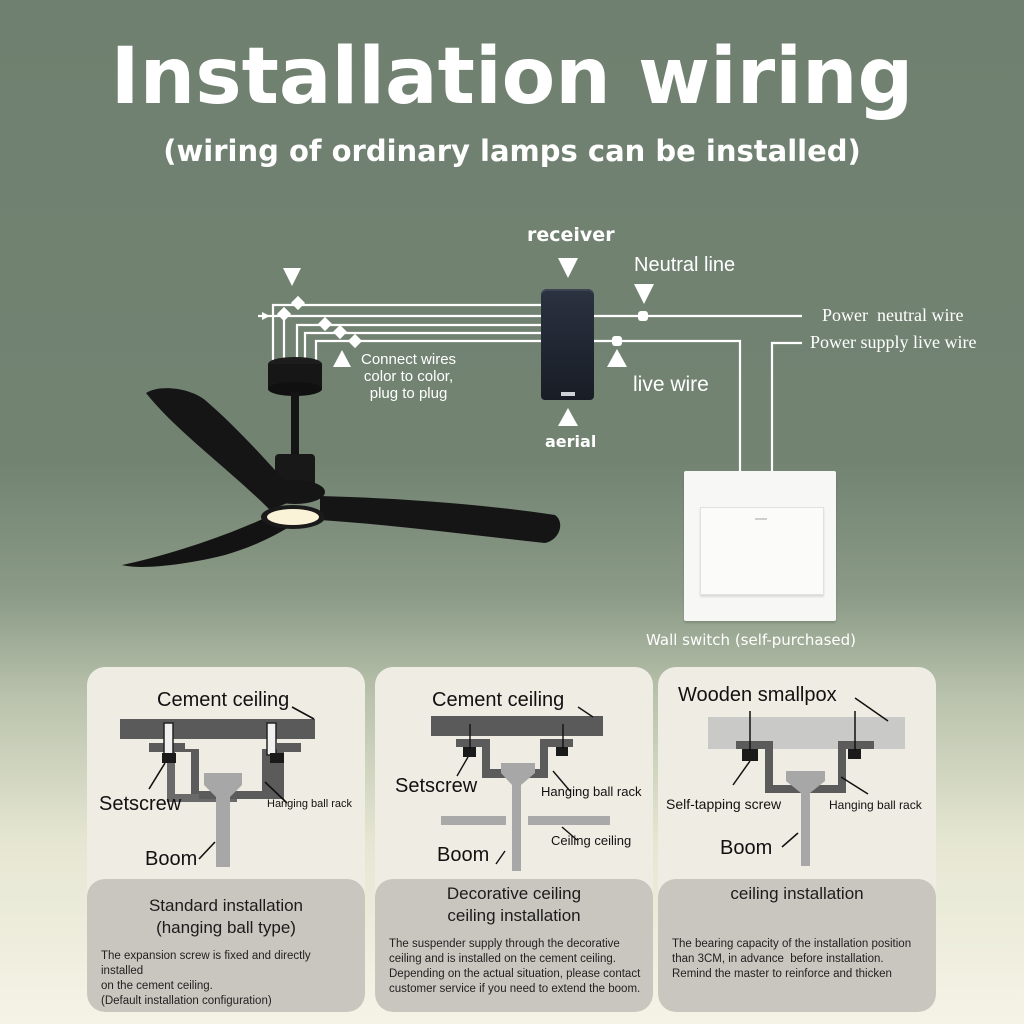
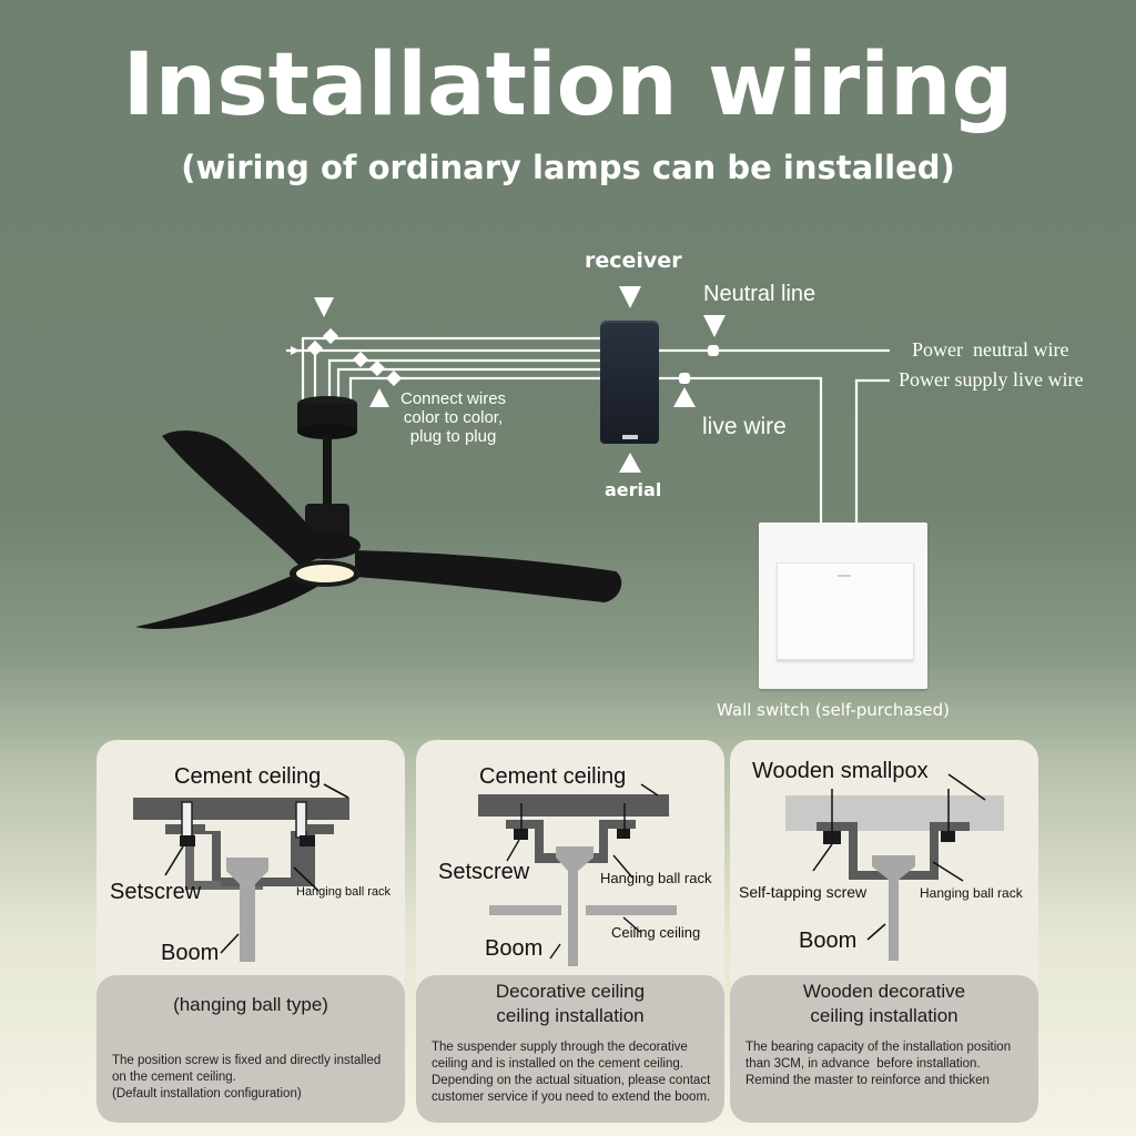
  Installation wiring
  (wiring of ordinary lamps can be installed)
  receiver
  aerial
  Neutral line
  live wire
  Connect wires
  color to color,
  plug to plug
  Power neutral wire
  Power supply live wire
  Wall switch (self-purchased)
  Cement ceiling
  Setscrew
  Hanging ball rack
  Boom
- Standard installation
  (hanging ball type)
- The expansion screw is fixed and directly installed
+ The position screw is fixed and directly installed
  on the cement ceiling.
  (Default installation configuration)
  Cement ceiling
  Setscrew
  Hanging ball rack
  Ceiling ceiling
  Boom
  Decorative ceiling
  ceiling installation
  The suspender supply through the decorative
  ceiling and is installed on the cement ceiling.
  Depending on the actual situation, please contact
  customer service if you need to extend the boom.
  Wooden smallpox
  Self-tapping screw
  Hanging ball rack
  Boom
+ Wooden decorative
  ceiling installation
  The bearing capacity of the installation position
  than 3CM, in advance before installation.
  Remind the master to reinforce and thicken
